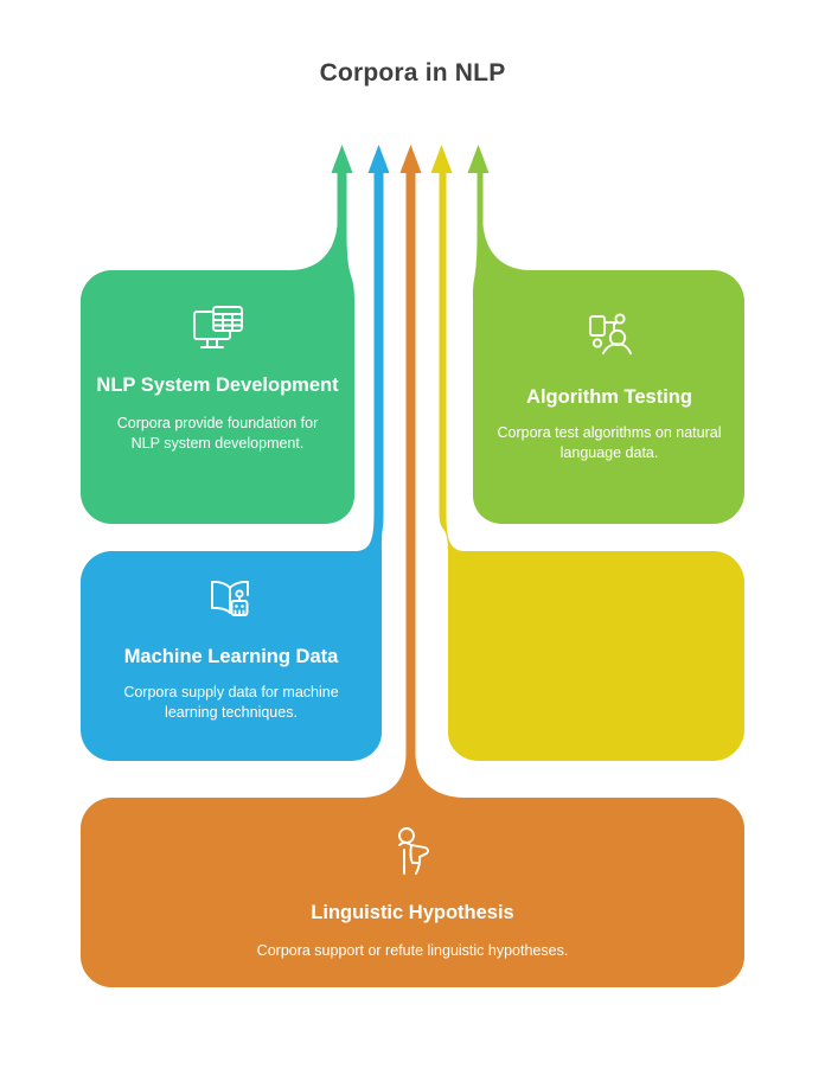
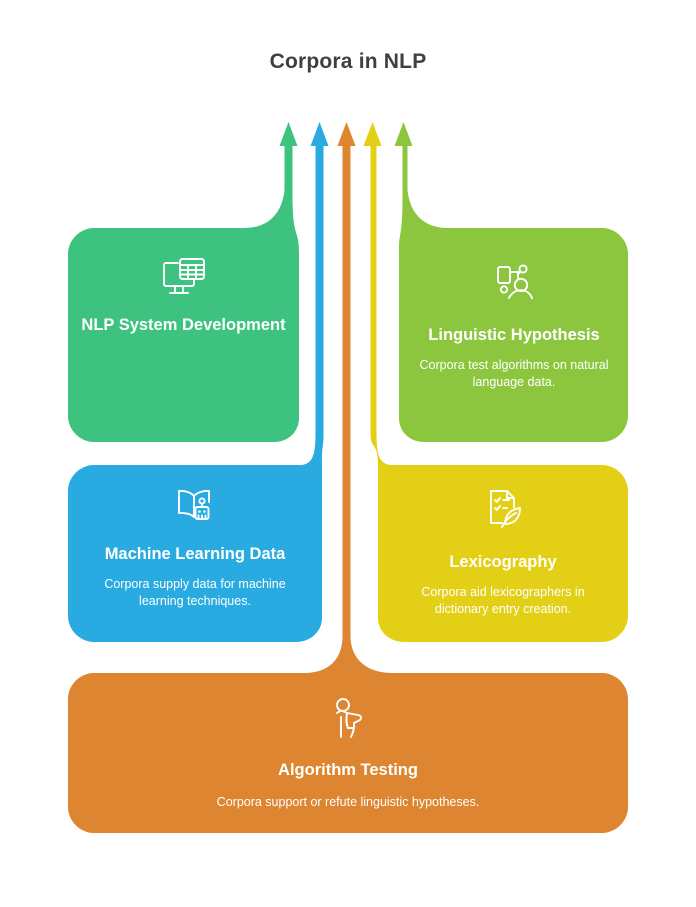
  Corpora in NLP
  NLP System Development
- Corpora provide foundation for NLP system development.
- Algorithm Testing
+ Linguistic Hypothesis
  Corpora test algorithms on natural language data.
  Machine Learning Data
  Corpora supply data for machine learning techniques.
+ Lexicography
+ Corpora aid lexicographers in dictionary entry creation.
- Linguistic Hypothesis
+ Algorithm Testing
  Corpora support or refute linguistic hypotheses.
